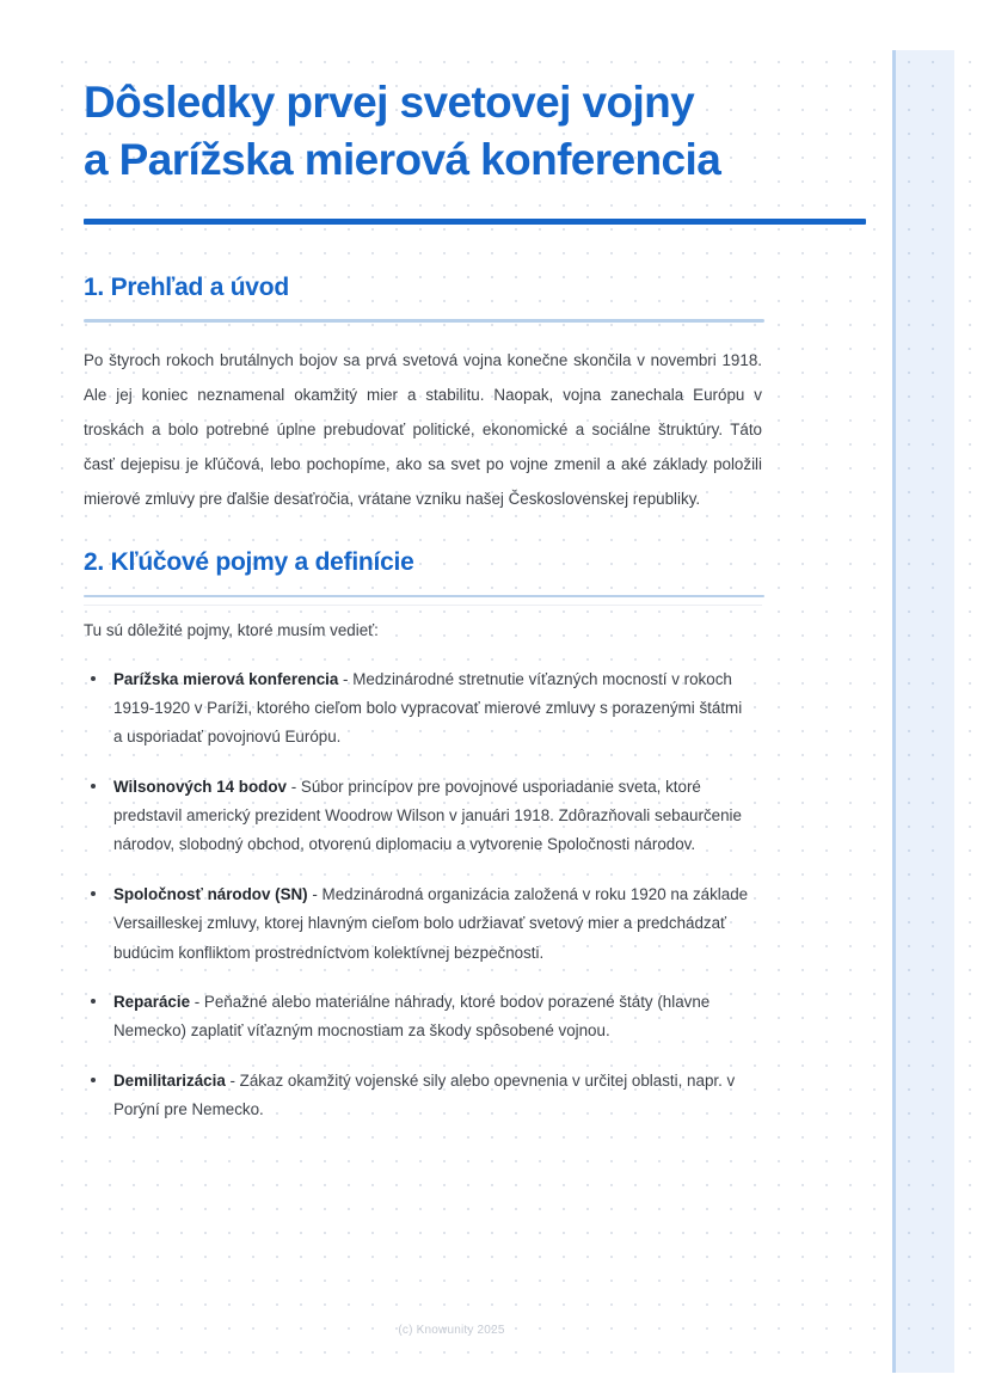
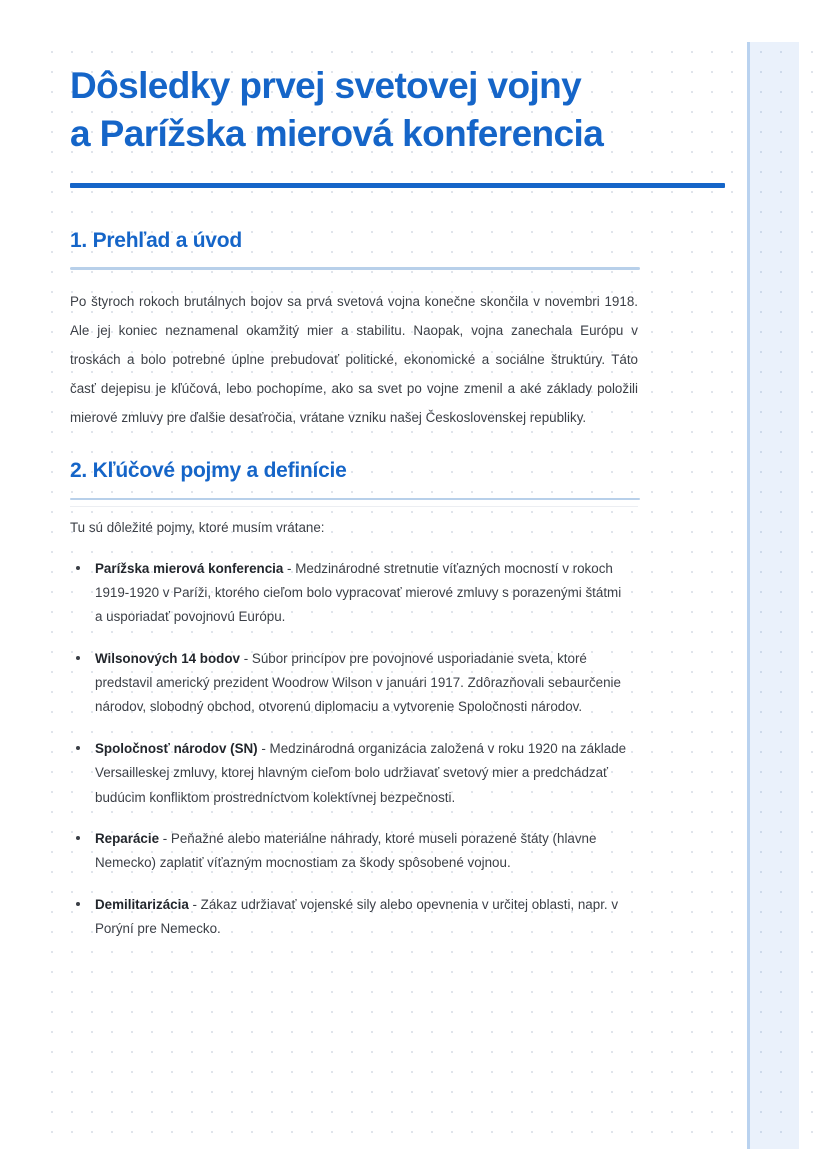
  Dôsledky prvej svetovej vojny
  a Parížska mierová konferencia
  1. Prehľad a úvod
  Po štyroch rokoch brutálnych bojov sa prvá svetová vojna konečne skončila v novembri 1918. Ale jej koniec neznamenal okamžitý mier a stabilitu. Naopak, vojna zanechala Európu v troskách a bolo potrebné úplne prebudovať politické, ekonomické a sociálne štruktúry. Táto časť dejepisu je kľúčová, lebo pochopíme, ako sa svet po vojne zmenil a aké základy položili mierové zmluvy pre ďalšie desaťročia, vrátane vzniku našej Československej republiky.
  2. Kľúčové pojmy a definície
- Tu sú dôležité pojmy, ktoré musím vedieť:
+ Tu sú dôležité pojmy, ktoré musím vrátane:
  Parížska mierová konferencia - Medzinárodné stretnutie víťazných mocností v rokoch 1919-1920 v Paríži, ktorého cieľom bolo vypracovať mierové zmluvy s porazenými štátmi a usporiadať povojnovú Európu.
- Wilsonových 14 bodov - Súbor princípov pre povojnové usporiadanie sveta, ktoré predstavil americký prezident Woodrow Wilson v januári 1918. Zdôrazňovali sebaurčenie národov, slobodný obchod, otvorenú diplomaciu a vytvorenie Spoločnosti národov.
+ Wilsonových 14 bodov - Súbor princípov pre povojnové usporiadanie sveta, ktoré predstavil americký prezident Woodrow Wilson v januári 1917. Zdôrazňovali sebaurčenie národov, slobodný obchod, otvorenú diplomaciu a vytvorenie Spoločnosti národov.
  Spoločnosť národov (SN) - Medzinárodná organizácia založená v roku 1920 na základe Versailleskej zmluvy, ktorej hlavným cieľom bolo udržiavať svetový mier a predchádzať budúcim konfliktom prostredníctvom kolektívnej bezpečnosti.
- Reparácie - Peňažné alebo materiálne náhrady, ktoré bodov porazené štáty (hlavne Nemecko) zaplatiť víťazným mocnostiam za škody spôsobené vojnou.
+ Reparácie - Peňažné alebo materiálne náhrady, ktoré museli porazené štáty (hlavne Nemecko) zaplatiť víťazným mocnostiam za škody spôsobené vojnou.
- Demilitarizácia - Zákaz okamžitý vojenské sily alebo opevnenia v určitej oblasti, napr. v Porýní pre Nemecko.
+ Demilitarizácia - Zákaz udržiavať vojenské sily alebo opevnenia v určitej oblasti, napr. v Porýní pre Nemecko.
- (c) Knowunity 2025
